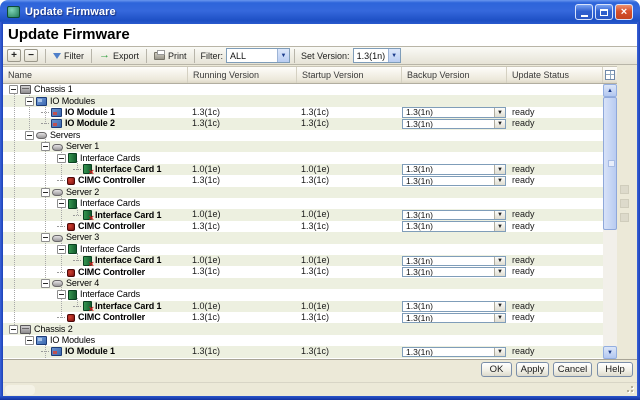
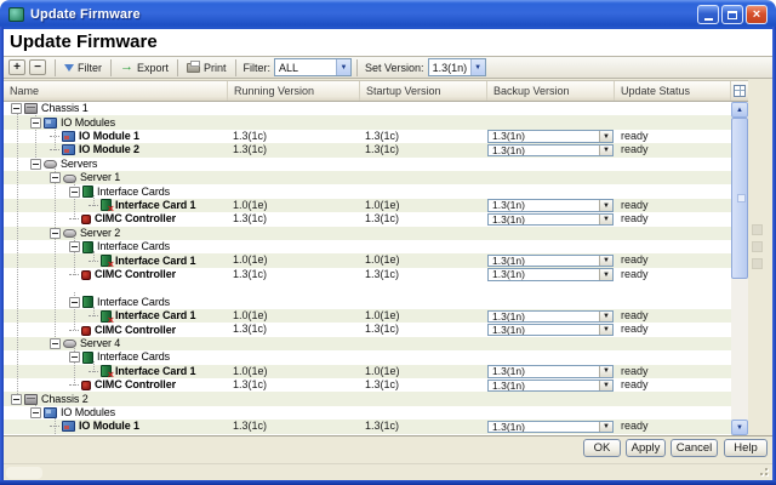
  Update Firmware
  ×
  Update Firmware
  +
  −
  Filter
  →
  Export
  Print
  Filter:
  ALL
  Set Version:
  1.3(1n)
  Name
  Running Version
  Startup Version
  Backup Version
  Update Status
  Chassis 1
  IO Modules
  IO Module 1
  1.3(1c)
  1.3(1c)
  1.3(1n)
  ready
  IO Module 2
  1.3(1c)
  1.3(1c)
  1.3(1n)
  ready
  Servers
  Server 1
  Interface Cards
  Interface Card 1
  1.0(1e)
  1.0(1e)
  1.3(1n)
  ready
  CIMC Controller
  1.3(1c)
  1.3(1c)
  1.3(1n)
  ready
  Server 2
  Interface Cards
  Interface Card 1
  1.0(1e)
  1.0(1e)
  1.3(1n)
  ready
  CIMC Controller
  1.3(1c)
  1.3(1c)
  1.3(1n)
  ready
- Server 3
  Interface Cards
  Interface Card 1
  1.0(1e)
  1.0(1e)
  1.3(1n)
  ready
  CIMC Controller
  1.3(1c)
  1.3(1c)
  1.3(1n)
  ready
  Server 4
  Interface Cards
  Interface Card 1
  1.0(1e)
  1.0(1e)
  1.3(1n)
  ready
  CIMC Controller
  1.3(1c)
  1.3(1c)
  1.3(1n)
  ready
  Chassis 2
  IO Modules
  IO Module 1
  1.3(1c)
  1.3(1c)
  1.3(1n)
  ready
  OK
  Apply
  Cancel
  Help
